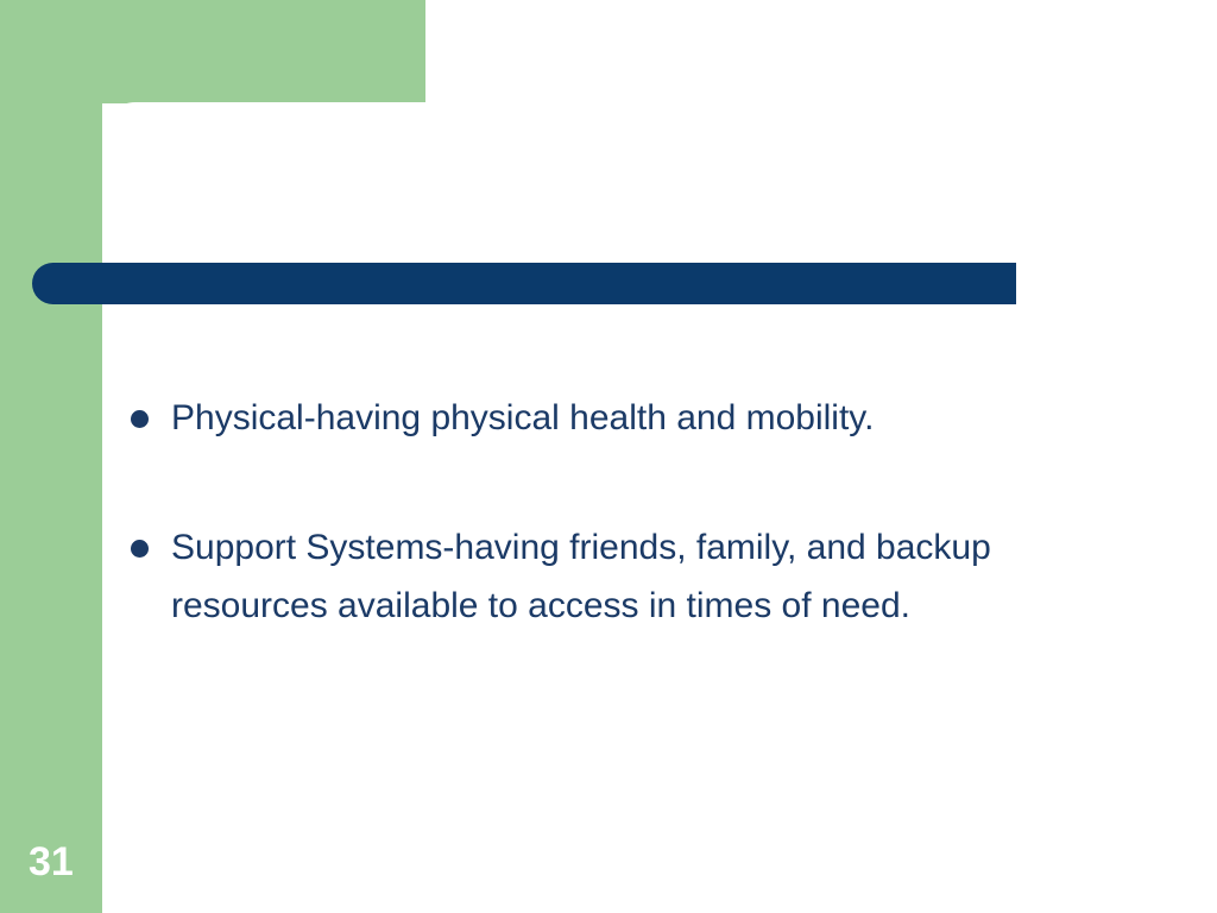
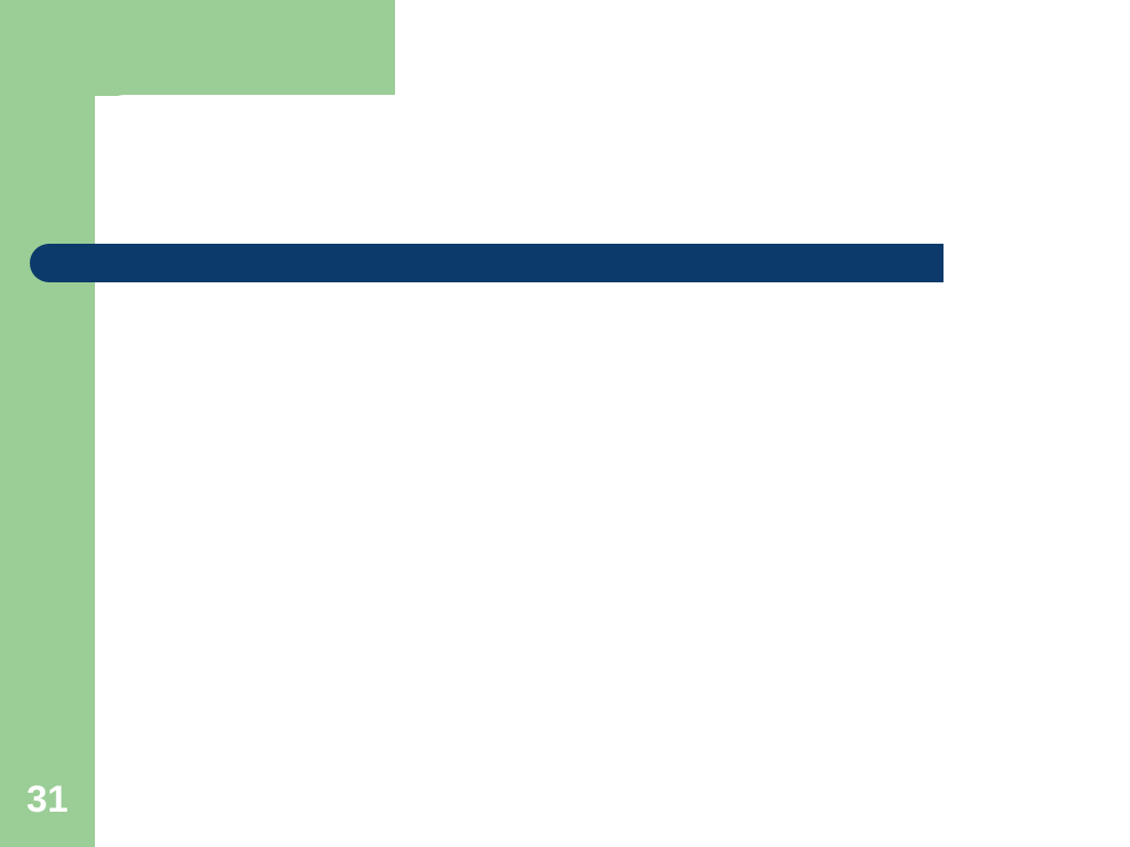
- Physical-having physical health and mobility.
- Support Systems-having friends, family, and backup resources available to access in times of need.
  31
